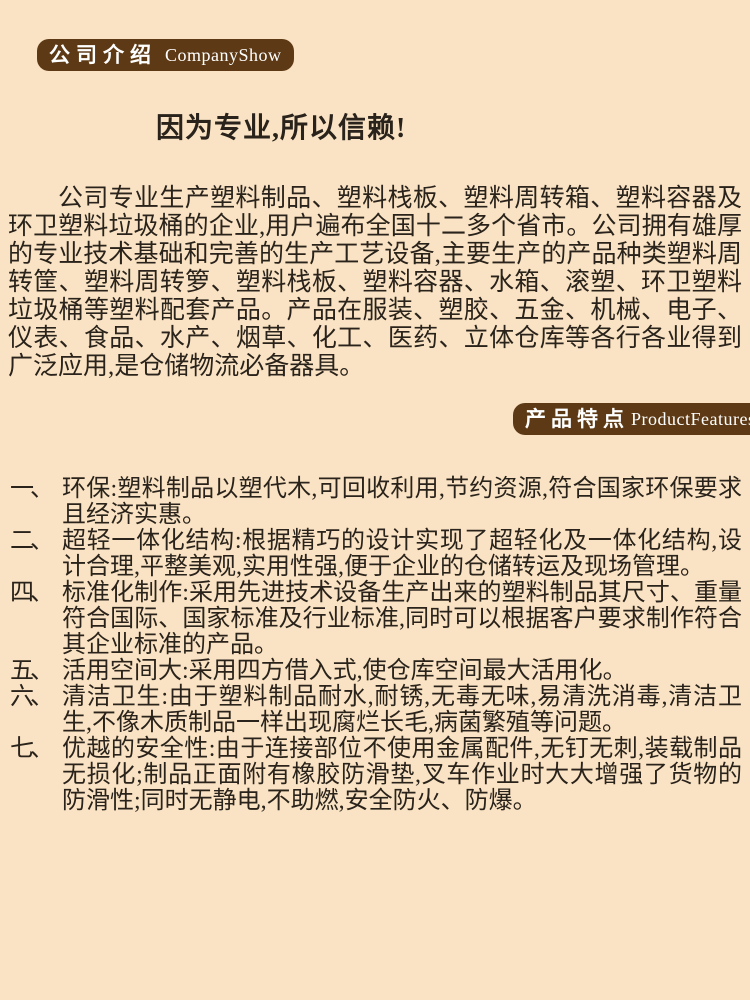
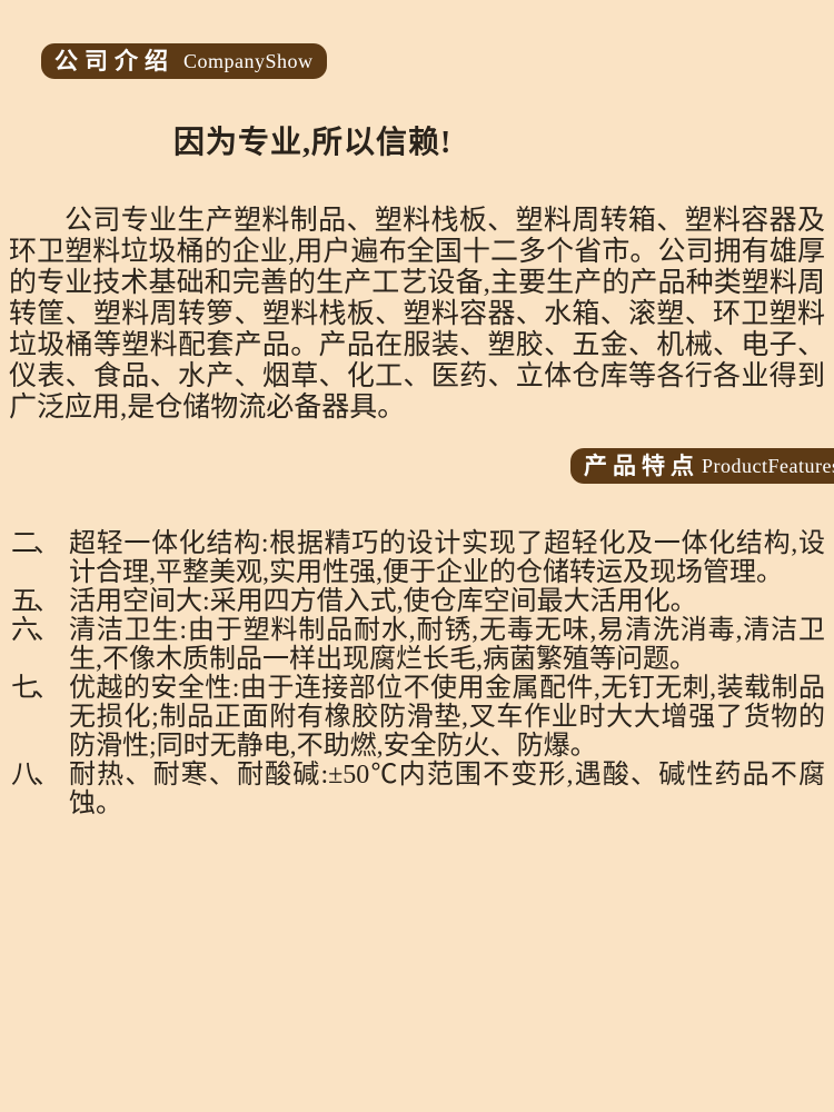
  公司介绍
  CompanyShow
  因为专业,所以信赖!
  公司专业生产塑料制品、塑料栈板、塑料周转箱、塑料容器及环卫塑料垃圾桶的企业,用户遍布全国十二多个省市。公司拥有雄厚的专业技术基础和完善的生产工艺设备,主要生产的产品种类塑料周转筐、塑料周转箩、塑料栈板、塑料容器、水箱、滚塑、环卫塑料垃圾桶等塑料配套产品。产品在服装、塑胶、五金、机械、电子、仪表、食品、水产、烟草、化工、医药、立体仓库等各行各业得到广泛应用,是仓储物流必备器具。
  产品特点
  ProductFeature
- 一、
- 环保:塑料制品以塑代木,可回收利用,节约资源,符合国家环保要求且经济实惠。
  二、
  超轻一体化结构:根据精巧的设计实现了超轻化及一体化结构,设计合理,平整美观,实用性强,便于企业的仓储转运及现场管理。
- 四、
- 标准化制作:采用先进技术设备生产出来的塑料制品其尺寸、重量符合国际、国家标准及行业标准,同时可以根据客户要求制作符合其企业标准的产品。
  五、
  活用空间大:采用四方借入式,使仓库空间最大活用化。
  六、
  清洁卫生:由于塑料制品耐水,耐锈,无毒无味,易清洗消毒,清洁卫生,不像木质制品一样出现腐烂长毛,病菌繁殖等问题。
  七、
  优越的安全性:由于连接部位不使用金属配件,无钉无刺,装载制品无损化;制品正面附有橡胶防滑垫,叉车作业时大大增强了货物的防滑性;同时无静电,不助燃,安全防火、防爆。
+ 八、
+ 耐热、耐寒、耐酸碱:±50℃内范围不变形,遇酸、碱性药品不腐蚀。
